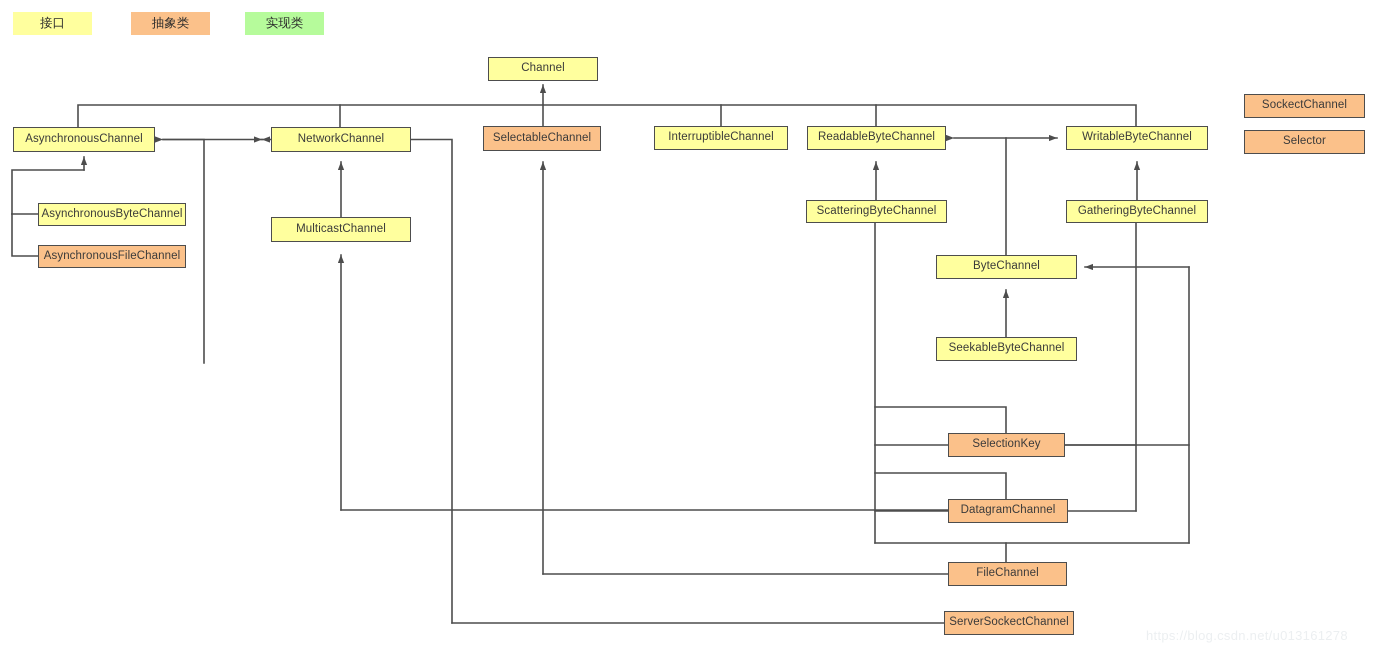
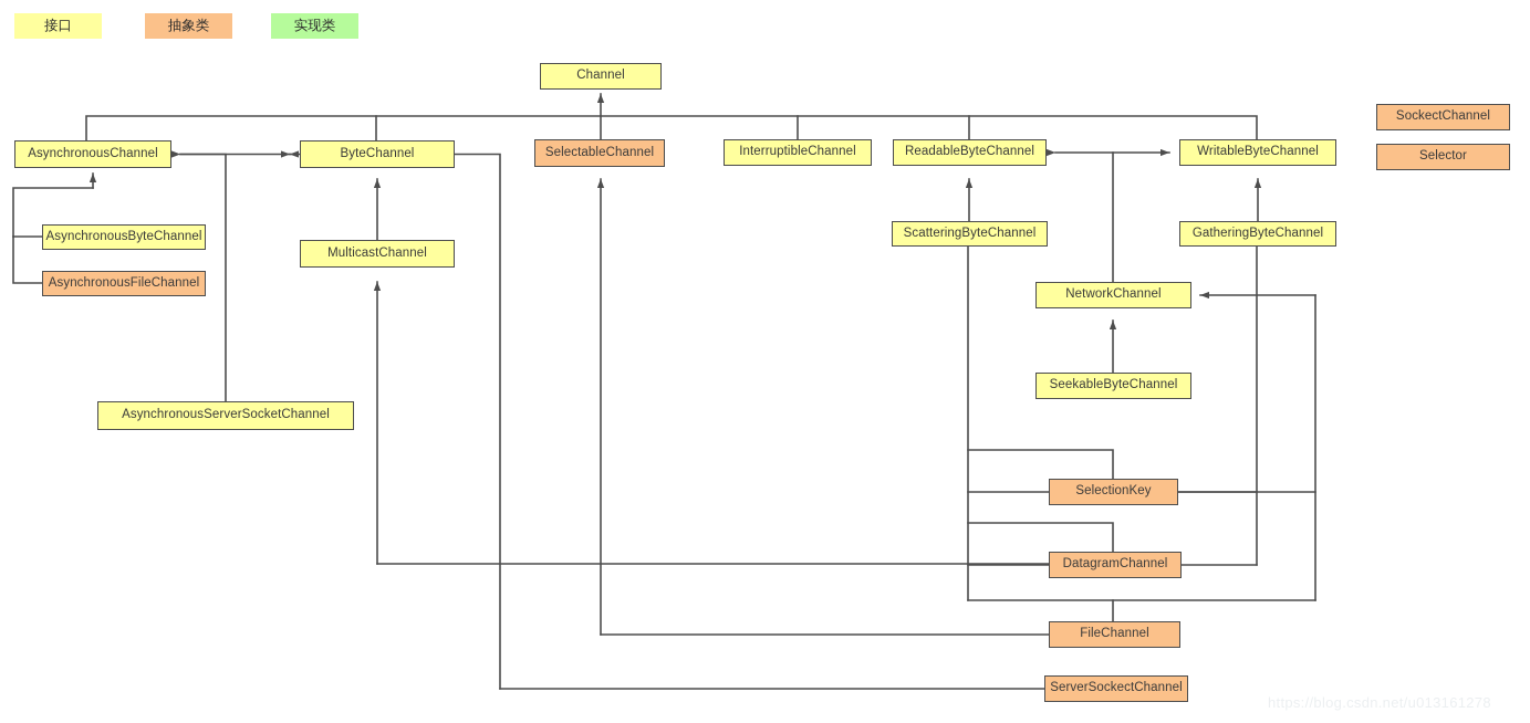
  接口
  抽象类
  实现类
  Channel
  AsynchronousChannel
- NetworkChannel
+ ByteChannel
  SelectableChannel
  InterruptibleChannel
  ReadableByteChannel
  WritableByteChannel
  AsynchronousByteChannel
  MulticastChannel
  ScatteringByteChannel
  GatheringByteChannel
  AsynchronousFileChannel
- ByteChannel
+ NetworkChannel
  SeekableByteChannel
+ AsynchronousServerSocketChannel
  SelectionKey
  DatagramChannel
  FileChannel
  ServerSockectChannel
  SockectChannel
  Selector
